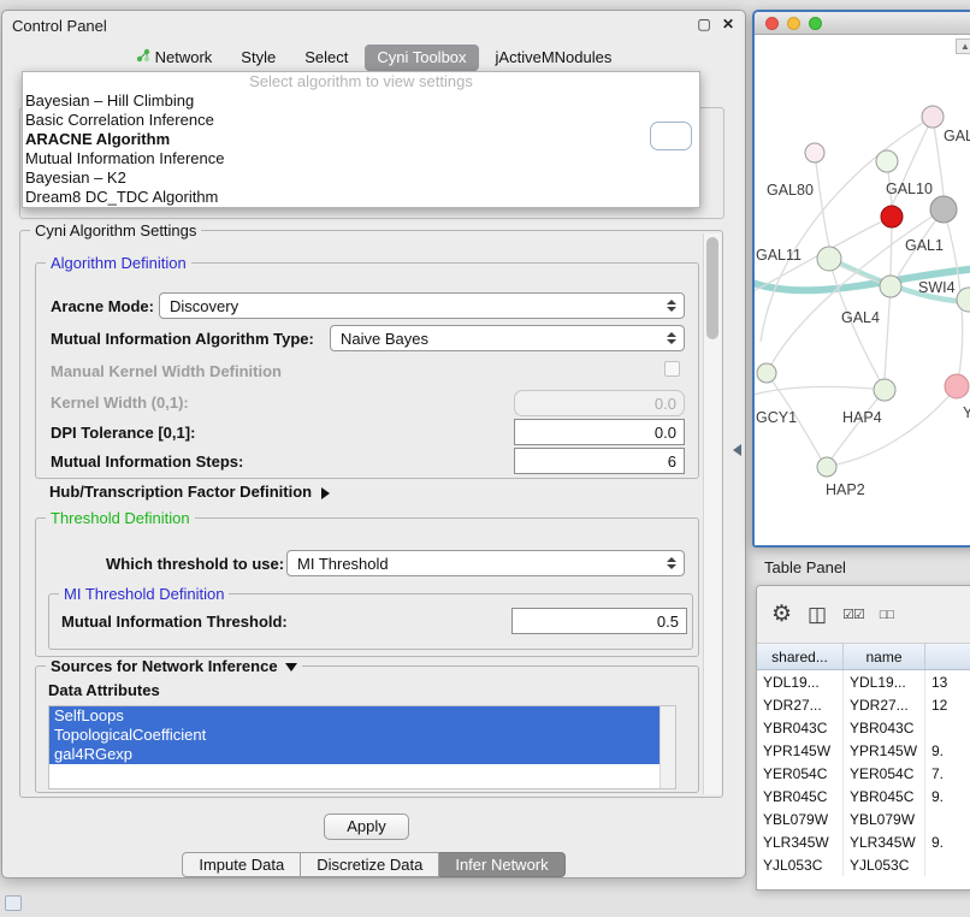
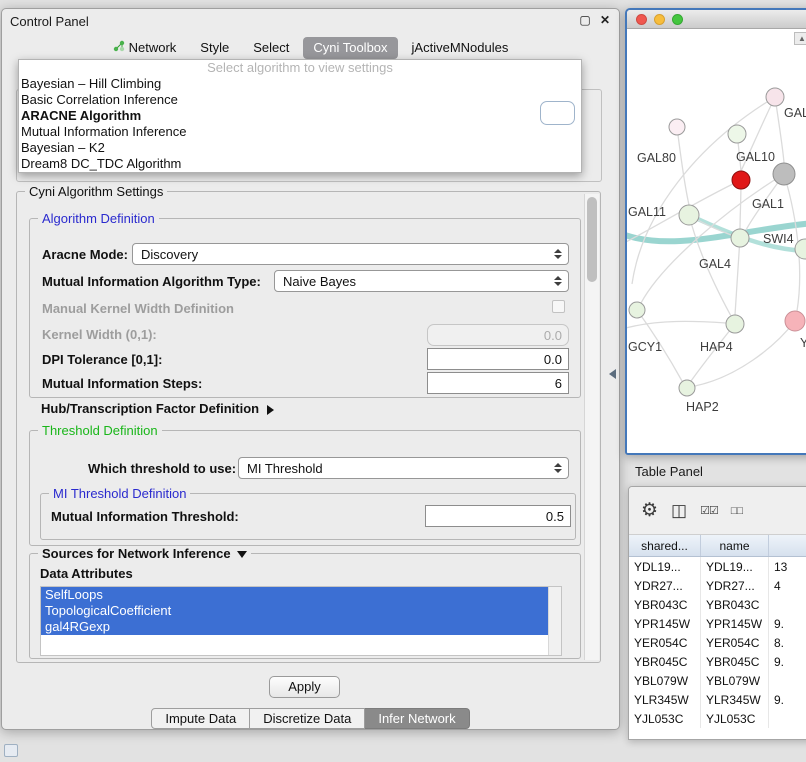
  Control Panel
  ▢
  ✕
  Network
  Style
  Select
  Cyni Toolbox
  jActiveMNodules
  Select algorithm to view settings
  Bayesian – Hill Climbing
  Basic Correlation Inference
  ARACNE Algorithm
  Mutual Information Inference
  Bayesian – K2
  Dream8 DC_TDC Algorithm
  Cyni Algorithm Settings
  Algorithm Definition
  Aracne Mode:
  Discovery
  Mutual Information Algorithm Type:
  Naive Bayes
  Manual Kernel Width Definition
  Kernel Width (0,1):
  0.0
  DPI Tolerance [0,1]:
  0.0
  Mutual Information Steps:
  6
  Hub/Transcription Factor Definition
  Threshold Definition
  Which threshold to use:
  MI Threshold
  MI Threshold Definition
  Mutual Information Threshold:
  0.5
  Sources for Network Inference
  Data Attributes
  SelfLoops
  TopologicalCoefficient
  gal4RGexp
  Apply
  Impute Data
  Discretize Data
  Infer Network
  GAL80
  GAL10
  GAL1
  GAL11
  SWI4
  GAL4
  GCY1
  HAP4
  Y
  HAP2
  ▲
  Table Panel
  ⚙
  ◫
  ☑☑
  □□
  shared...
  name
  YDL19...
  YDL19...
  13
  YDR27...
  YDR27...
- 12
+ 4
  YBR043C
  YBR043C
  YPR145W
  YPR145W
  9.
  YER054C
  YER054C
- 7.
+ 8.
  YBR045C
  YBR045C
  9.
  YBL079W
  YBL079W
  YLR345W
  YLR345W
  9.
  YJL053C
  YJL053C
